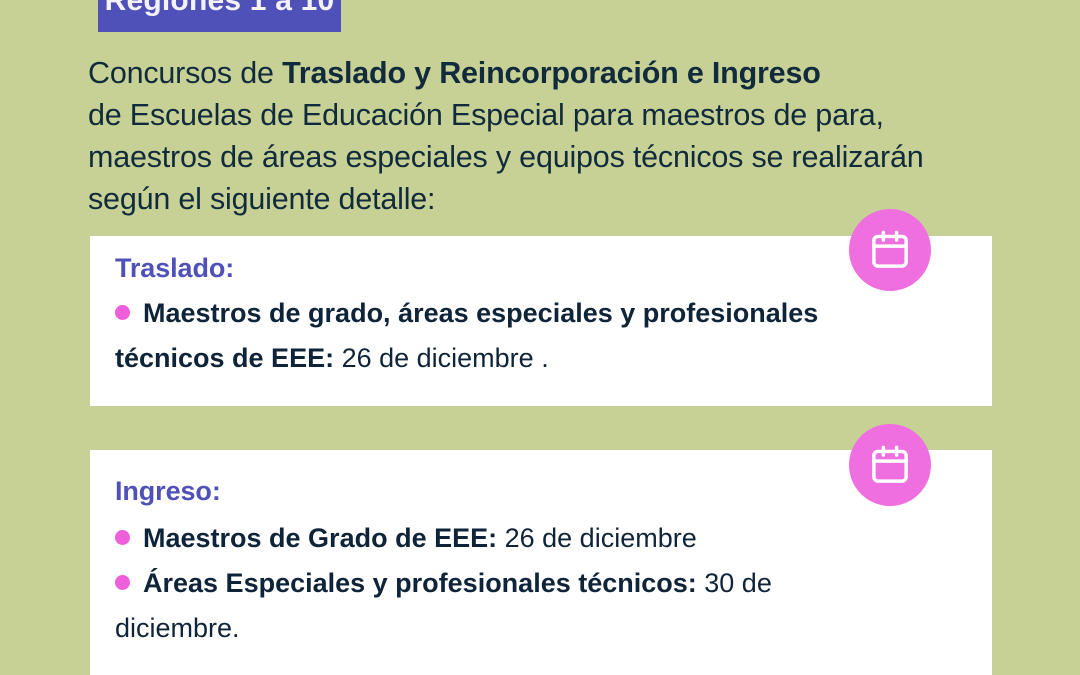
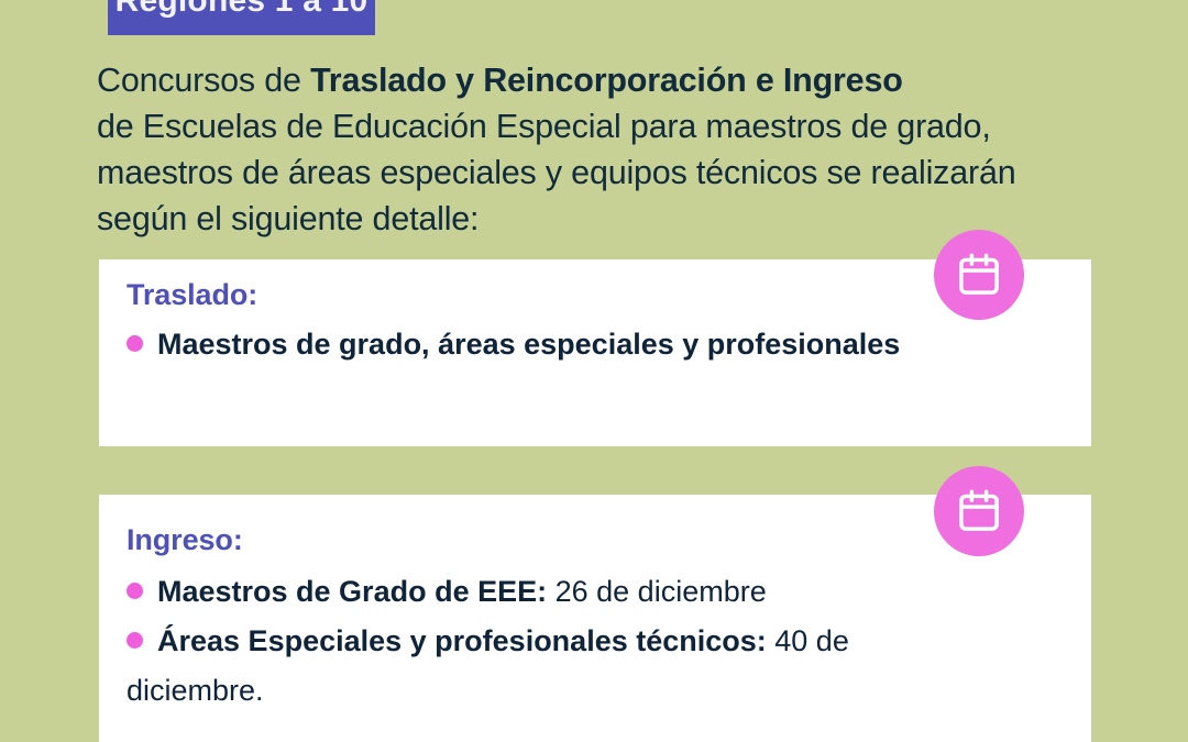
  Regiones 1 a 10
  Concursos de Traslado y Reincorporación e Ingreso
- de Escuelas de Educación Especial para maestros de para,
+ de Escuelas de Educación Especial para maestros de grado,
  maestros de áreas especiales y equipos técnicos se realizarán
  según el siguiente detalle:
  Traslado:
  Maestros de grado, áreas especiales y profesionales
- técnicos de EEE: 26 de diciembre .
  Ingreso:
  Maestros de Grado de EEE: 26 de diciembre
- Áreas Especiales y profesionales técnicos: 30 de
+ Áreas Especiales y profesionales técnicos: 40 de
  diciembre.
